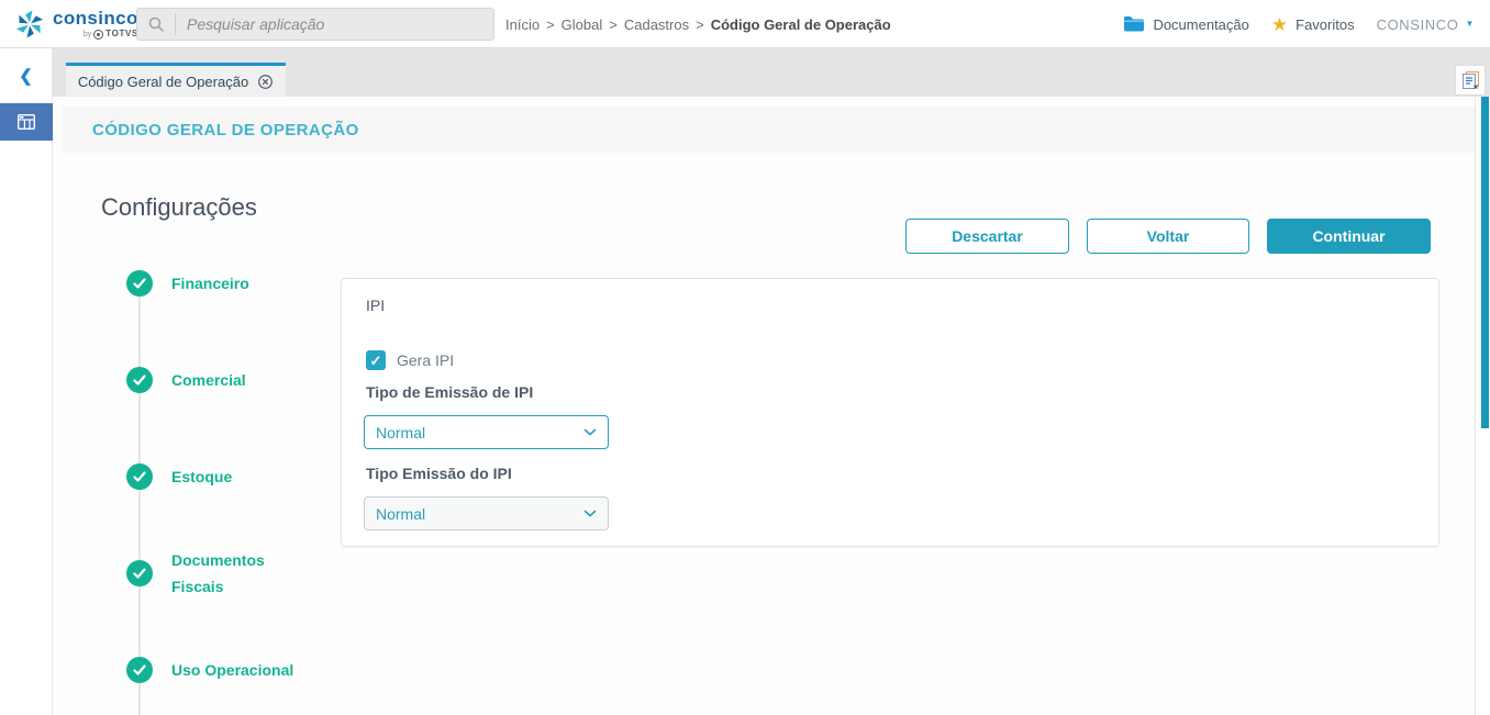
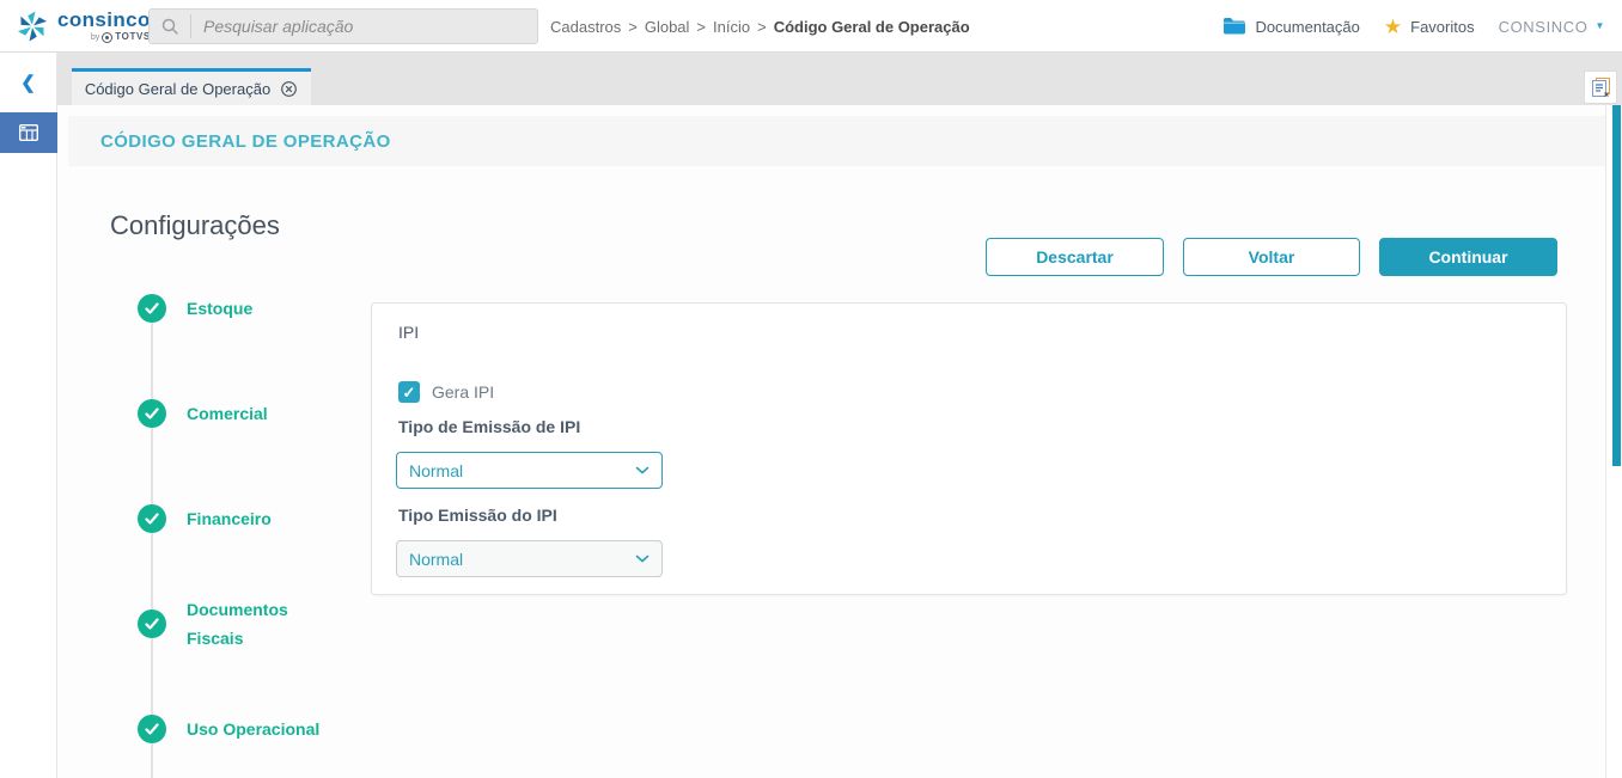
  consinco
  TOTVS
  Pesquisar aplicação
- Início
+ Cadastros
  >
  Global
  >
- Cadastros
+ Início
  >
  Código Geral de Operação
  Documentação
  ★
  Favoritos
  CONSINCO
  ▼
  ❮
  Código Geral de Operação
  CÓDIGO GERAL DE OPERAÇÃO
  Configurações
  Descartar
  Voltar
  Continuar
- Financeiro
+ Estoque
  Comercial
- Estoque
+ Financeiro
  Documentos Fiscais
  Uso Operacional
  IPI
  ✓
  Gera IPI
  Tipo de Emissão de IPI
  Normal
  Tipo Emissão do IPI
  Normal
